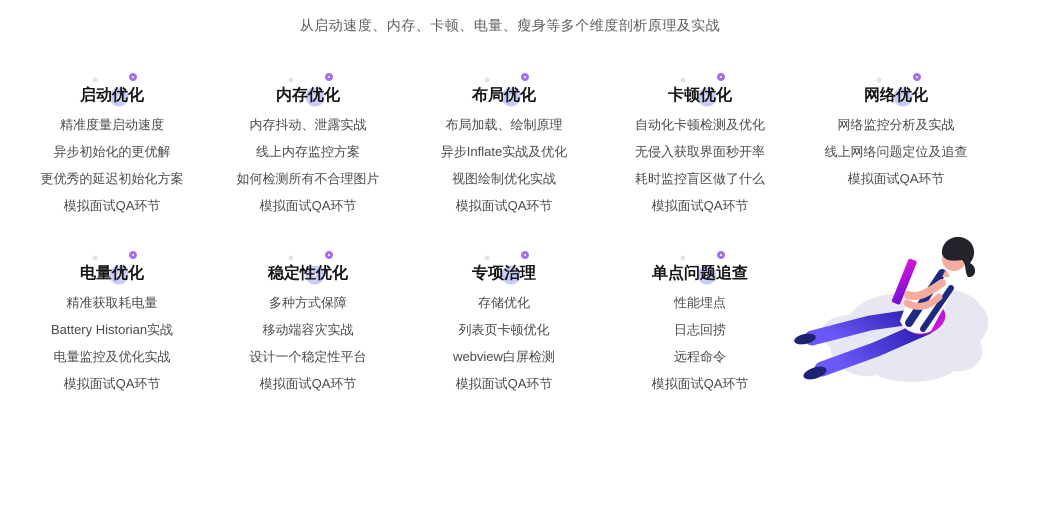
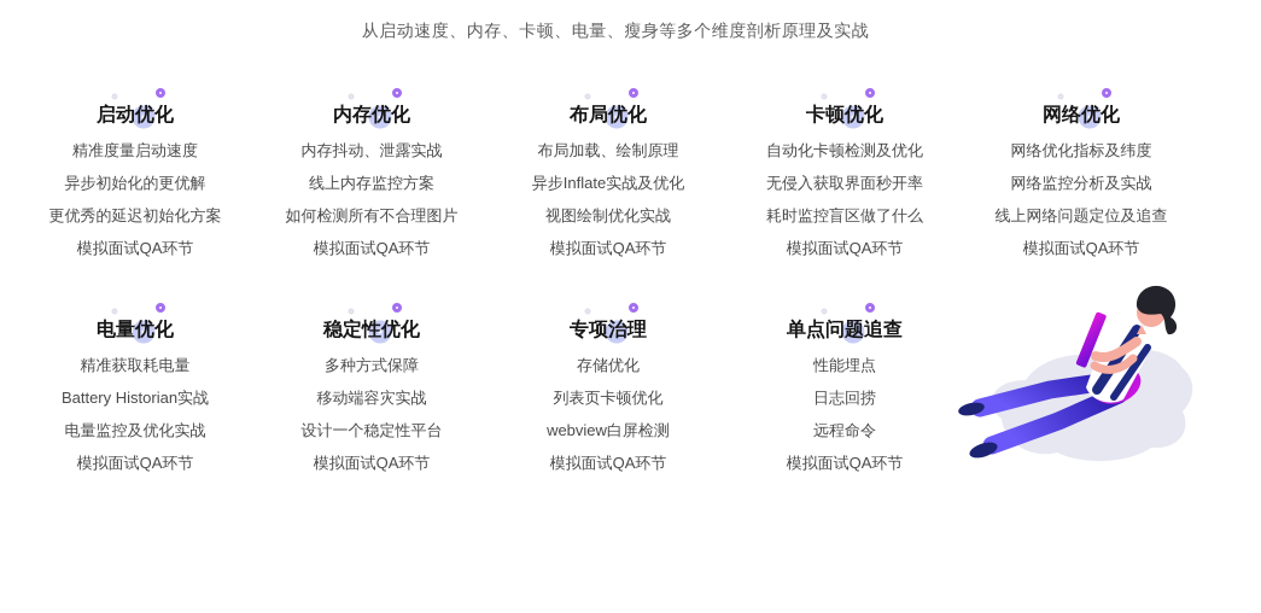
  从启动速度、内存、卡顿、电量、瘦身等多个维度剖析原理及实战
  启动优化
  精准度量启动速度
  异步初始化的更优解
  更优秀的延迟初始化方案
  模拟面试QA环节
  内存优化
  内存抖动、泄露实战
  线上内存监控方案
  如何检测所有不合理图片
  模拟面试QA环节
  布局优化
  布局加载、绘制原理
  异步Inflate实战及优化
  视图绘制优化实战
  模拟面试QA环节
  卡顿优化
  自动化卡顿检测及优化
  无侵入获取界面秒开率
  耗时监控盲区做了什么
  模拟面试QA环节
  网络优化
+ 网络优化指标及纬度
  网络监控分析及实战
  线上网络问题定位及追查
  模拟面试QA环节
  电量优化
  精准获取耗电量
  Battery Historian实战
  电量监控及优化实战
  模拟面试QA环节
  稳定性优化
  多种方式保障
  移动端容灾实战
  设计一个稳定性平台
  模拟面试QA环节
  专项治理
  存储优化
  列表页卡顿优化
  webview白屏检测
  模拟面试QA环节
  单点问题追查
  性能埋点
  日志回捞
  远程命令
  模拟面试QA环节
